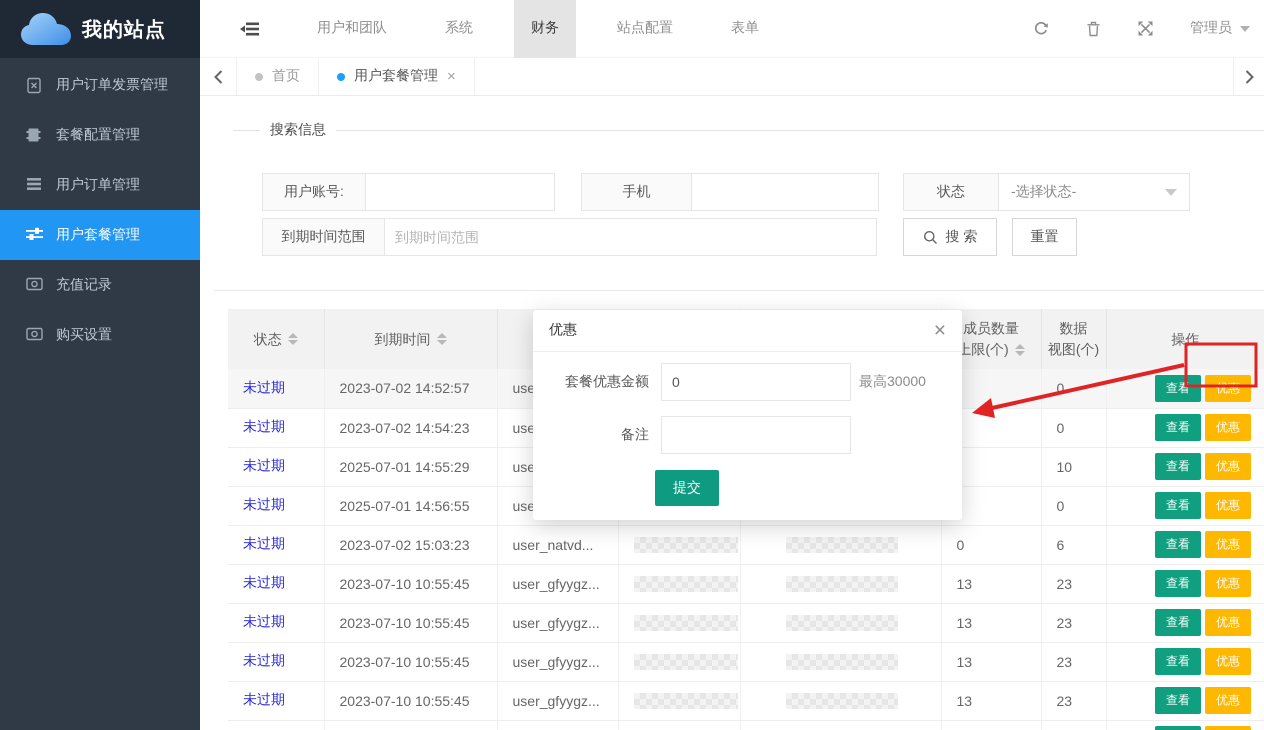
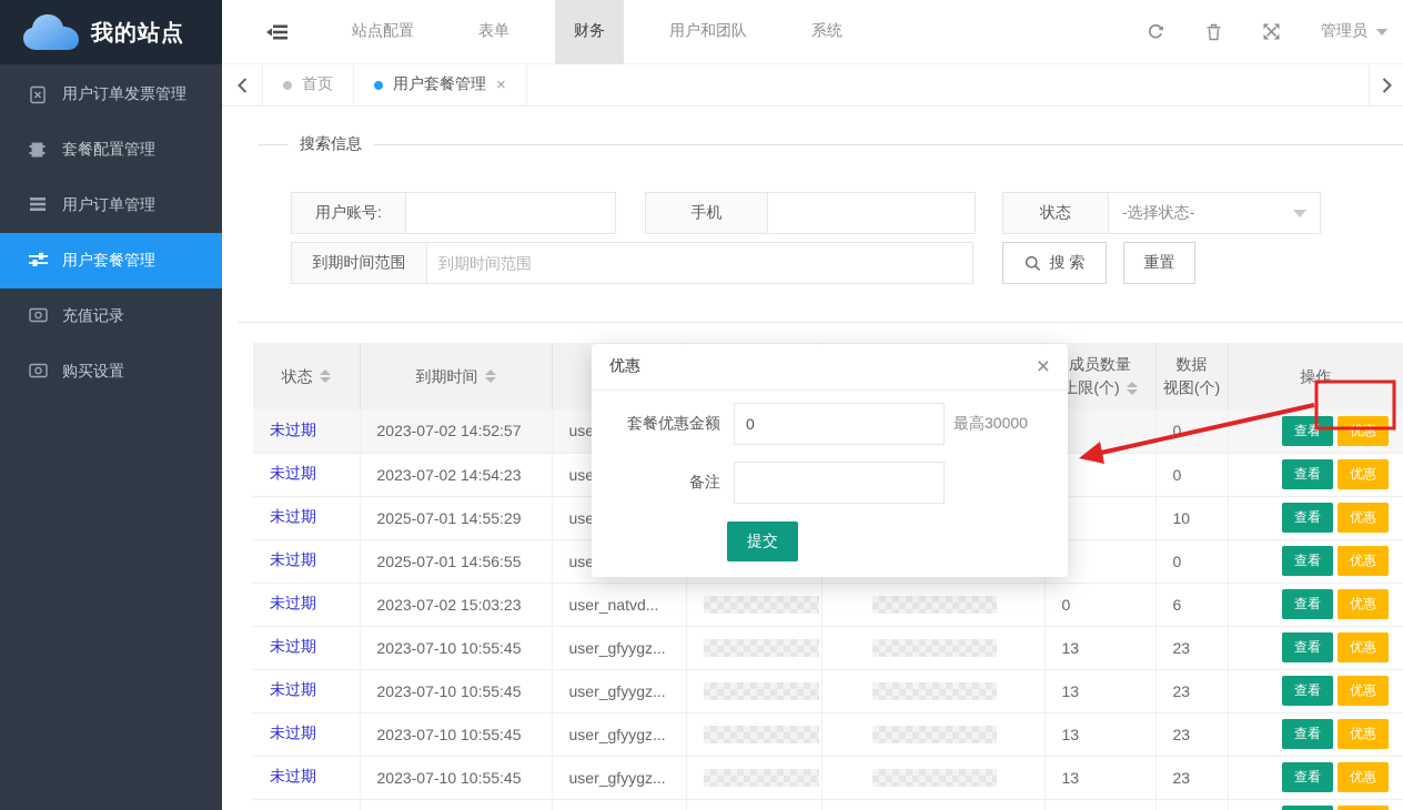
  我的站点
  用户订单发票管理
  套餐配置管理
  用户订单管理
  用户套餐管理
  充值记录
  购买设置
- 用户和团队
+ 站点配置
- 系统
+ 表单
  财务
- 站点配置
+ 用户和团队
- 表单
+ 系统
  管理员
  首页
  用户套餐管理
  ×
  搜索信息
  用户账号:
  手机
  状态
  -选择状态-
  到期时间范围
  到期时间范围
  搜 索
  重置
  状态	到期时间				成员数量 上限(个)	数据 视图(个)	操作
  未过期	2023-07-02 14:52:57	use				0	查看 优惠
  未过期	2023-07-02 14:54:23	use				0	查看 优惠
  未过期	2025-07-01 14:55:29	use				10	查看 优惠
  未过期	2025-07-01 14:56:55	use				0	查看 优惠
  未过期	2023-07-02 15:03:23	user_natvd...			0	6	查看 优惠
  未过期	2023-07-10 10:55:45	user_gfyygz...			13	23	查看 优惠
  未过期	2023-07-10 10:55:45	user_gfyygz...			13	23	查看 优惠
  未过期	2023-07-10 10:55:45	user_gfyygz...			13	23	查看 优惠
  未过期	2023-07-10 10:55:45	user_gfyygz...			13	23	查看 优惠
  优惠
  ×
  套餐优惠金额
  0
  最高30000
  备注
  提交
